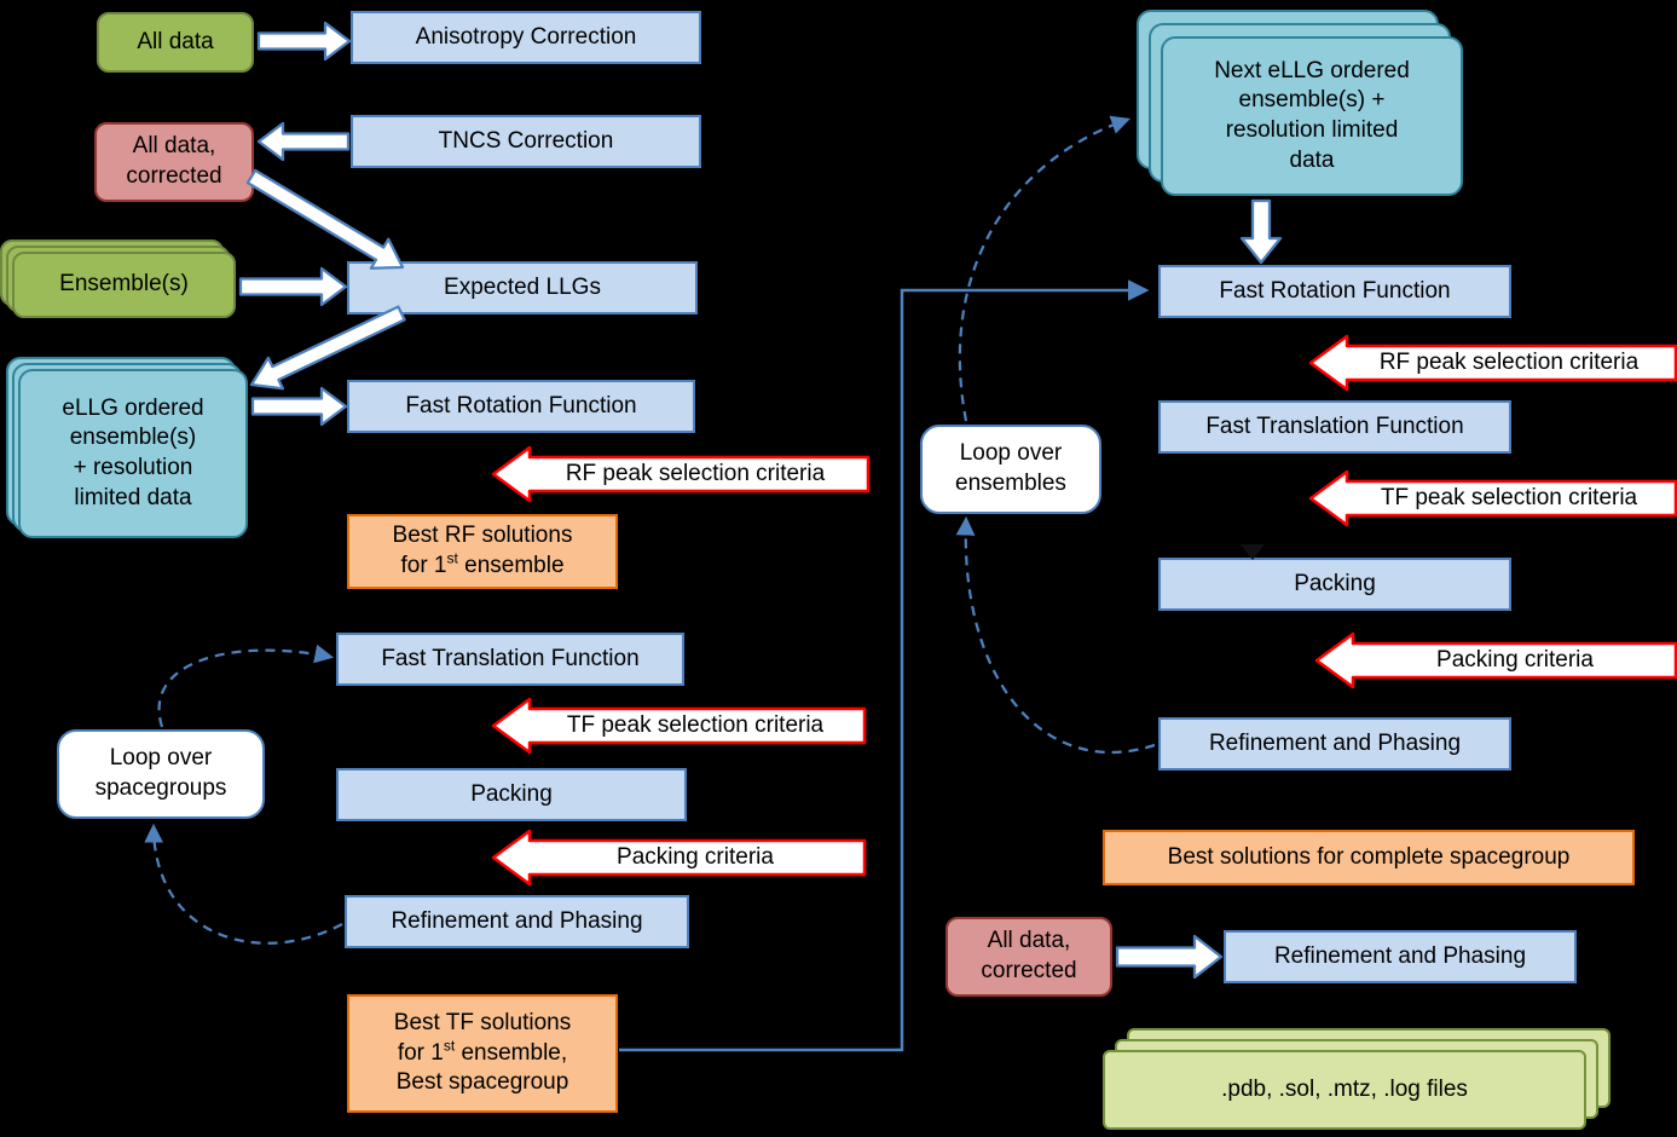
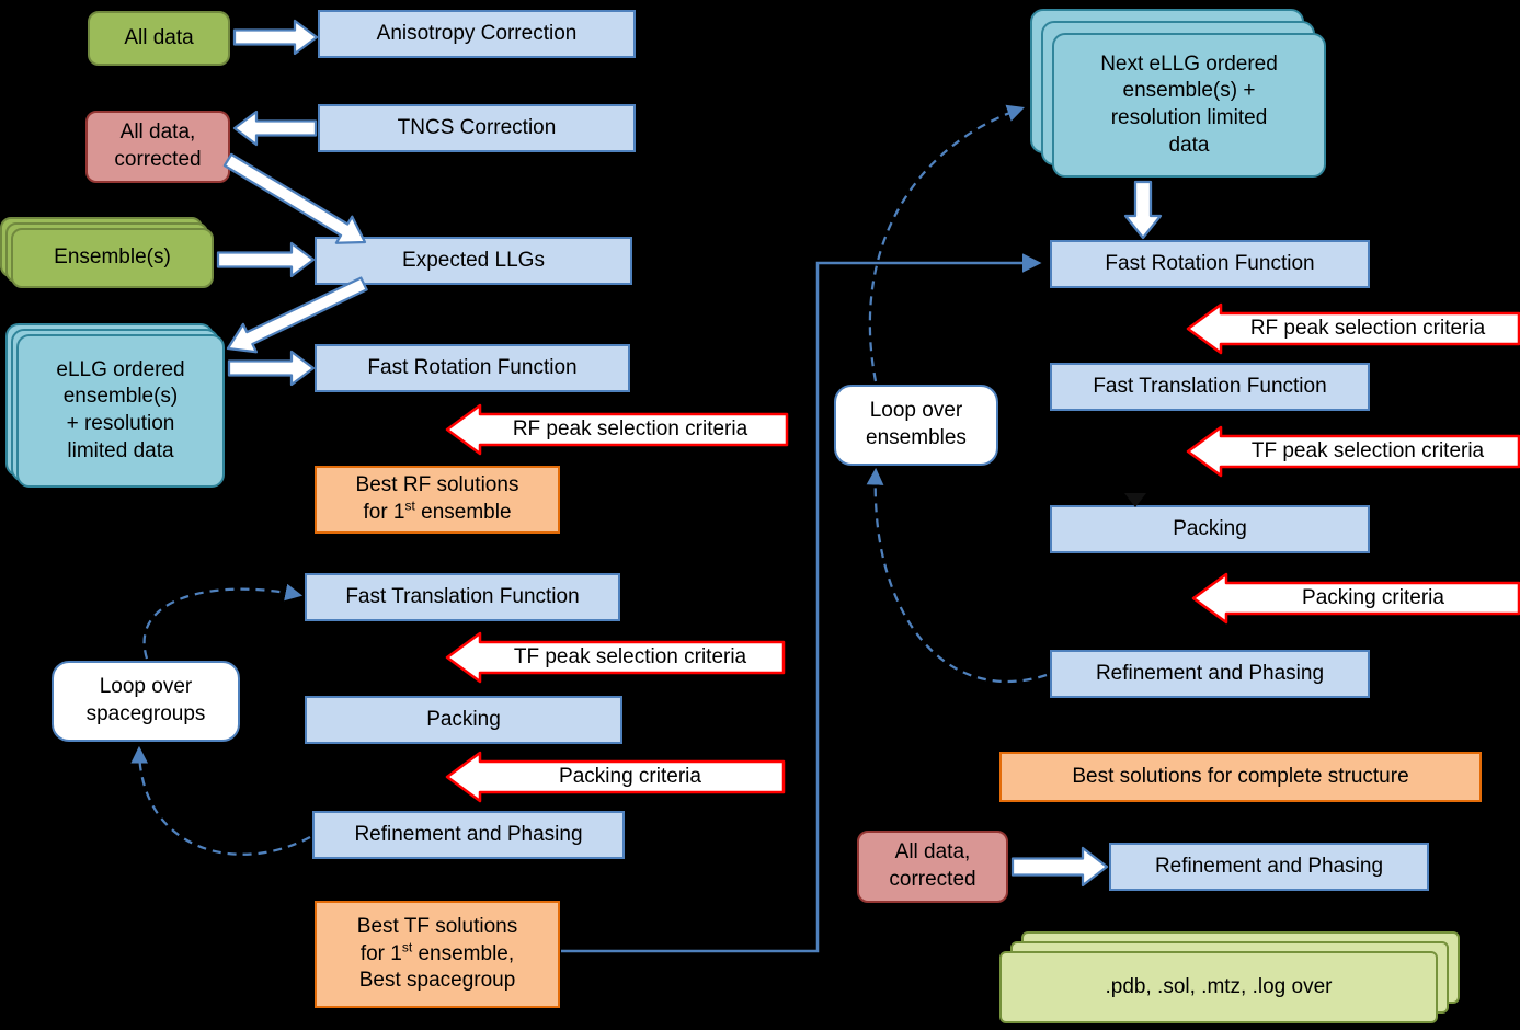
  All data
  Anisotropy Correction
  TNCS Correction
  All data,
  corrected
  Ensemble(s)
  Expected LLGs
  eLLG ordered
  ensemble(s)
  + resolution
  limited data
  Fast Rotation Function
  Best RF solutions
  for 1st ensemble
  Fast Translation Function
  Packing
  Refinement and Phasing
  Loop over
  spacegroups
  Best TF solutions
  for 1st ensemble,
  Best spacegroup
  RF peak selection criteria
  TF peak selection criteria
  Packing criteria
  Next eLLG ordered
  ensemble(s) +
  resolution limited
  data
  Fast Rotation Function
  Fast Translation Function
  Packing
  Refinement and Phasing
  Loop over
  ensembles
- Best solutions for complete spacegroup
+ Best solutions for complete structure
  All data,
  corrected
  Refinement and Phasing
- .pdb, .sol, .mtz, .log files
+ .pdb, .sol, .mtz, .log over
  RF peak selection criteria
  TF peak selection criteria
  Packing criteria
